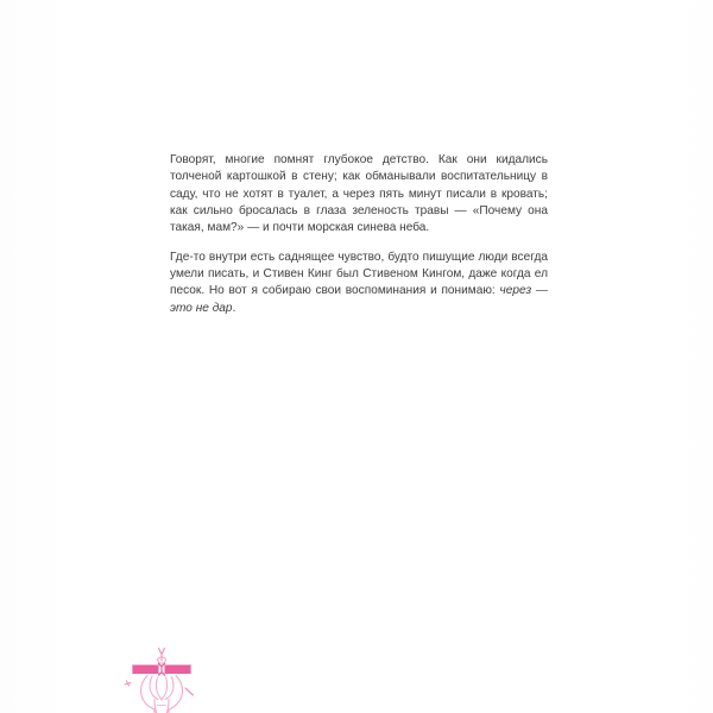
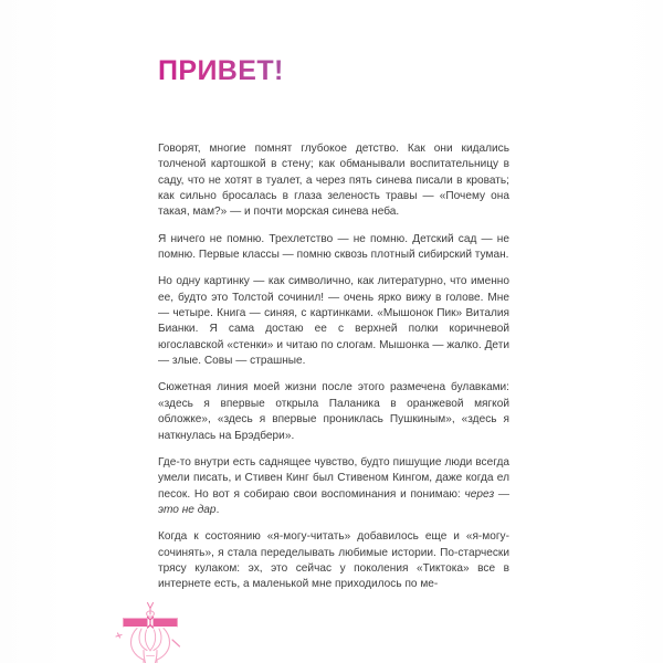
+ ПРИВЕТ!
- Говорят, многие помнят глубокое детство. Как они кидались толченой картошкой в стену; как обманывали воспитательницу в саду, что не хотят в туалет, а через пять минут писали в кровать; как сильно бросалась в глаза зеленость травы — «Почему она такая, мам?» — и почти морская синева неба.
+ Говорят, многие помнят глубокое детство. Как они кидались толченой картошкой в стену; как обманывали воспитательницу в саду, что не хотят в туалет, а через пять синева писали в кровать; как сильно бросалась в глаза зеленость травы — «Почему она такая, мам?» — и почти морская синева неба.
+ Я ничего не помню. Трехлетство — не помню. Детский сад — не помню. Первые классы — помню сквозь плотный сибирский туман.
+ Но одну картинку — как символично, как литературно, что именно ее, будто это Толстой сочинил! — очень ярко вижу в голове. Мне — четыре. Книга — синяя, с картинками. «Мышонок Пик» Виталия Бианки. Я сама достаю ее с верхней полки коричневой югославской «стенки» и читаю по слогам. Мышонка — жалко. Дети — злые. Совы — страшные.
+ Сюжетная линия моей жизни после этого размечена булавками: «здесь я впервые открыла Паланика в оранжевой мягкой обложке», «здесь я впервые прониклась Пушкиным», «здесь я наткнулась на Брэдбери».
  Где-то внутри есть саднящее чувство, будто пишущие люди всегда умели писать, и Стивен Кинг был Стивеном Кингом, даже когда ел песок. Но вот я собираю свои воспоминания и понимаю: через — это не дар.
+ Когда к состоянию «я-могу-читать» добавилось еще и «я-могу-сочинять», я стала переделывать любимые истории. По-старчески трясу кулаком: эх, это сейчас у поколения «Тиктока» все в интернете есть, а маленькой мне приходилось по ме-
